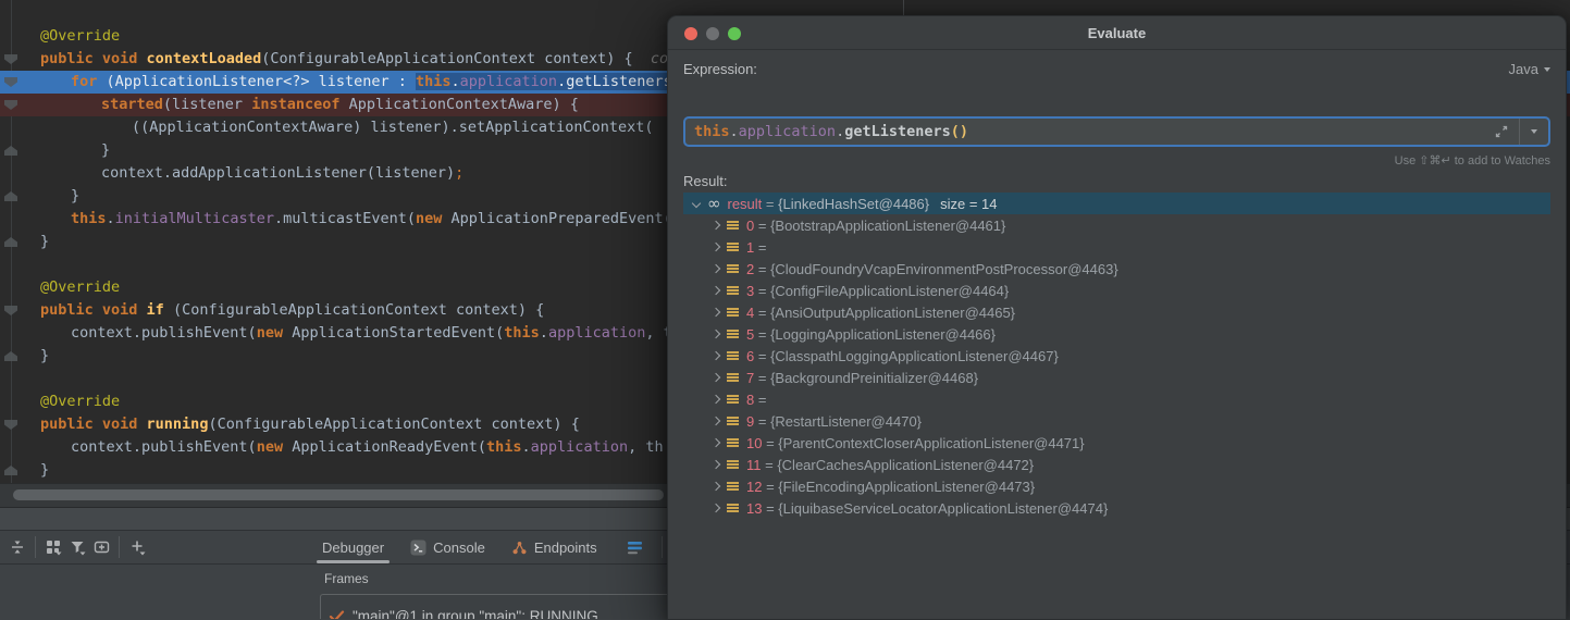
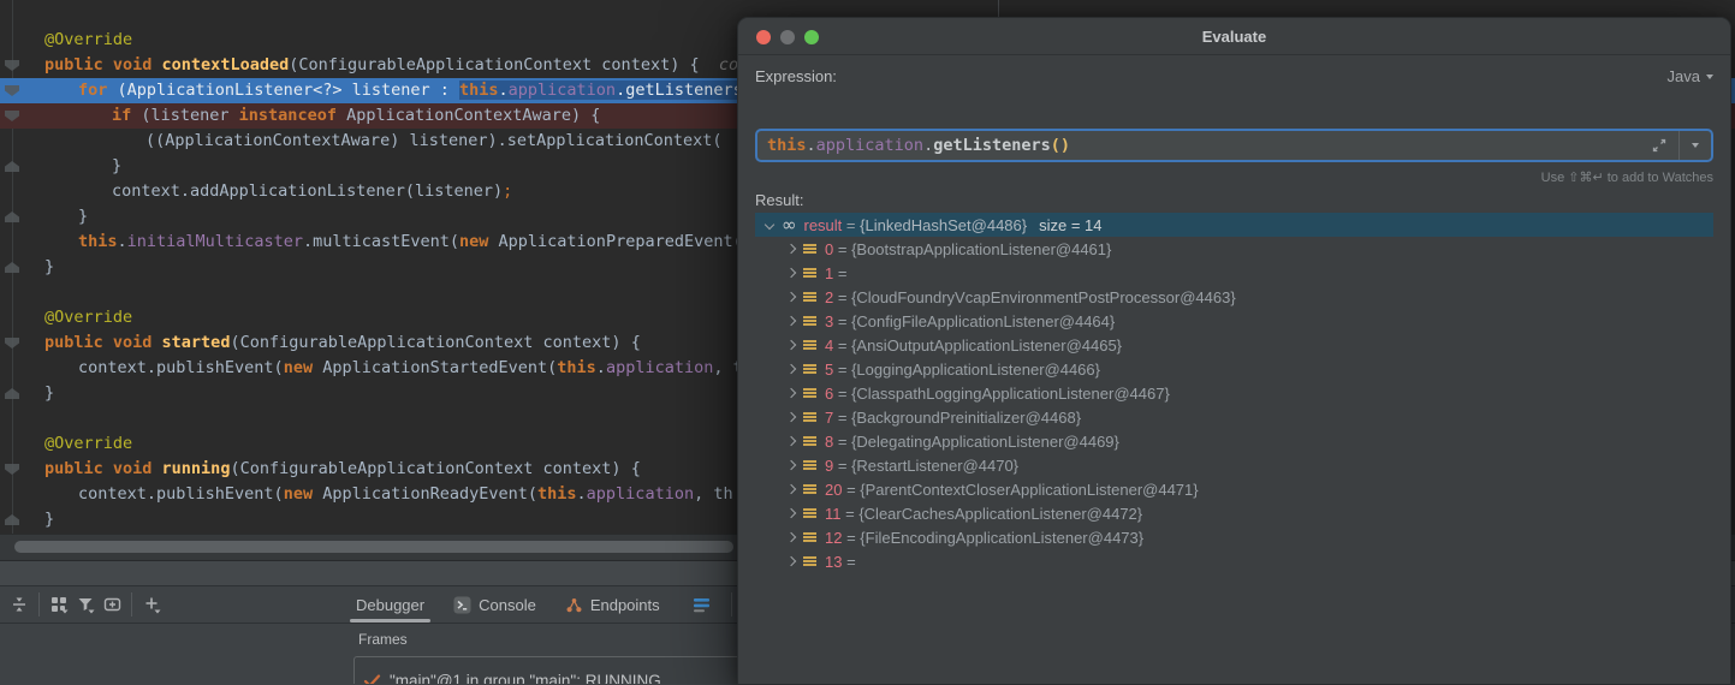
  @Override
  public void contextLoaded(ConfigurableApplicationContext context) { co
  for (ApplicationListener<?> listener : this.application.getListener
- started(listener instanceof ApplicationContextAware) {
+ if (listener instanceof ApplicationContextAware) {
  ((ApplicationContextAware) listener).setApplicationContext(
  }
  context.addApplicationListener(listener);
  }
  this.initialMulticaster.multicastEvent(new ApplicationPreparedEvent
  }
  @Override
- public void if (ConfigurableApplicationContext context) {
+ public void started(ConfigurableApplicationContext context) {
  context.publishEvent(new ApplicationStartedEvent(this.application,
  }
  @Override
  public void running(ConfigurableApplicationContext context) {
  context.publishEvent(new ApplicationReadyEvent(this.application, th
  }
  Debugger
  Console
  Endpoints
  Frames
  "main"@1 in group "main": RUNNING
  Evaluate
  Expression:
  Java
  this.application.getListeners()
  Use ⇧⌘↵ to add to Watches
  Result:
  ∞
  result
  =
  {LinkedHashSet@4486}
  size = 14
  0
  =
  {BootstrapApplicationListener@4461}
  1
  =
  2
  =
  {CloudFoundryVcapEnvironmentPostProcessor@4463}
  3
  =
  {ConfigFileApplicationListener@4464}
  4
  =
  {AnsiOutputApplicationListener@4465}
  5
  =
  {LoggingApplicationListener@4466}
  6
  =
  {ClasspathLoggingApplicationListener@4467}
  7
  =
  {BackgroundPreinitializer@4468}
  8
  =
+ {DelegatingApplicationListener@4469}
  9
  =
  {RestartListener@4470}
- 10
+ 20
  =
  {ParentContextCloserApplicationListener@4471}
  11
  =
  {ClearCachesApplicationListener@4472}
  12
  =
  {FileEncodingApplicationListener@4473}
  13
  =
- {LiquibaseServiceLocatorApplicationListener@4474}
